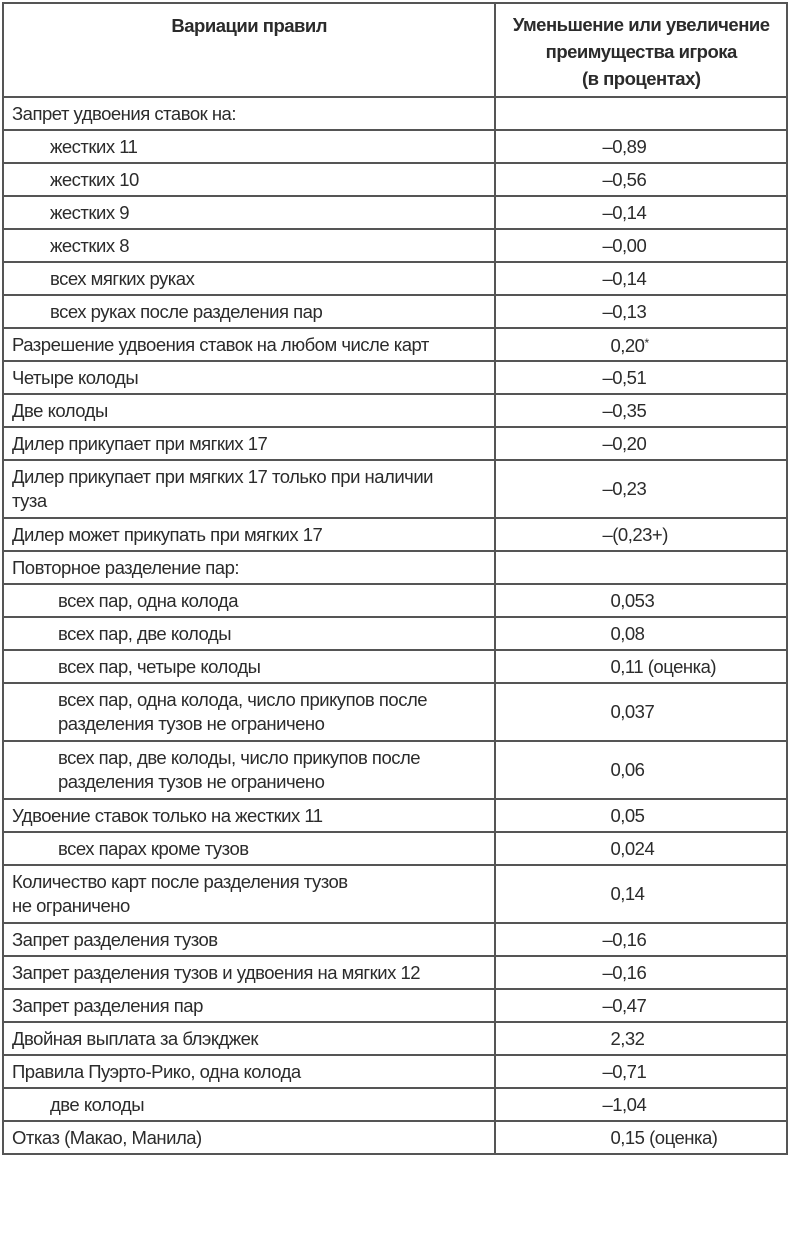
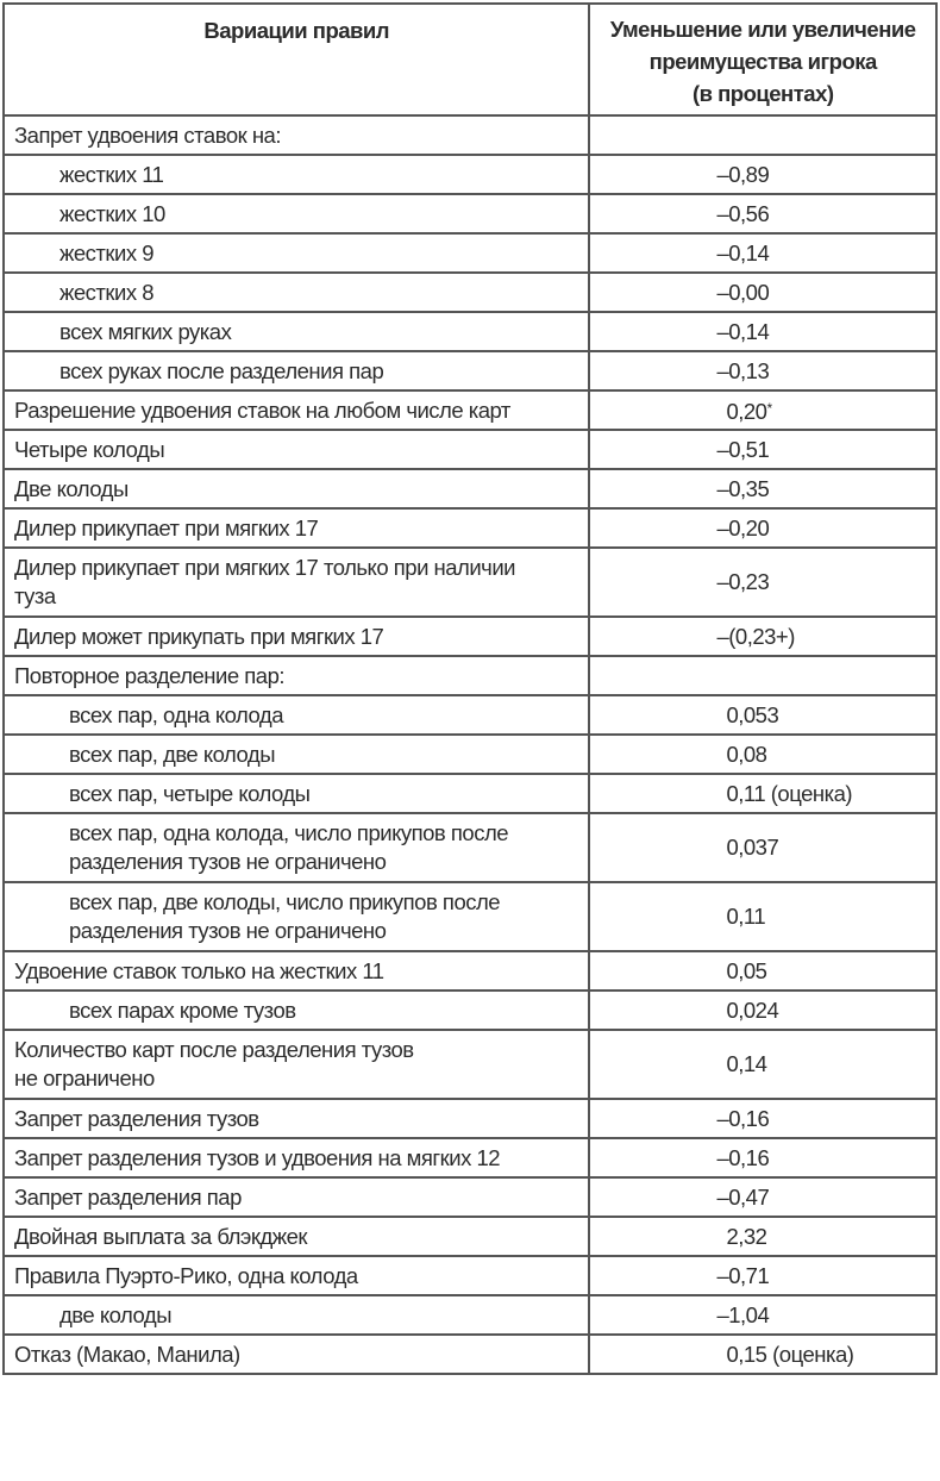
  Вариации правил	Уменьшение или увеличение преимущества игрока (в процентах)
  Запрет удвоения ставок на:
  жестких 11	–0,89
  жестких 10	–0,56
  жестких 9	–0,14
  жестких 8	–0,00
  всех мягких руках	–0,14
  всех руках после разделения пар	–0,13
  Разрешение удвоения ставок на любом числе карт	0,20*
  Четыре колоды	–0,51
  Две колоды	–0,35
  Дилер прикупает при мягких 17	–0,20
  Дилер прикупает при мягких 17 только при наличии туза	–0,23
  Дилер может прикупать при мягких 17	–(0,23+)
  Повторное разделение пар:
  всех пар, одна колода	0,053
  всех пар, две колоды	0,08
  всех пар, четыре колоды	0,11 (оценка)
  всех пар, одна колода, число прикупов после разделения тузов не ограничено	0,037
- всех пар, две колоды, число прикупов после разделения тузов не ограничено	0,06
+ всех пар, две колоды, число прикупов после разделения тузов не ограничено	0,11
  Удвоение ставок только на жестких 11	0,05
  всех парах кроме тузов	0,024
  Количество карт после разделения тузов не ограничено	0,14
  Запрет разделения тузов	–0,16
  Запрет разделения тузов и удвоения на мягких 12	–0,16
  Запрет разделения пар	–0,47
  Двойная выплата за блэкджек	2,32
  Правила Пуэрто-Рико, одна колода	–0,71
  две колоды	–1,04
  Отказ (Макао, Манила)	0,15 (оценка)
